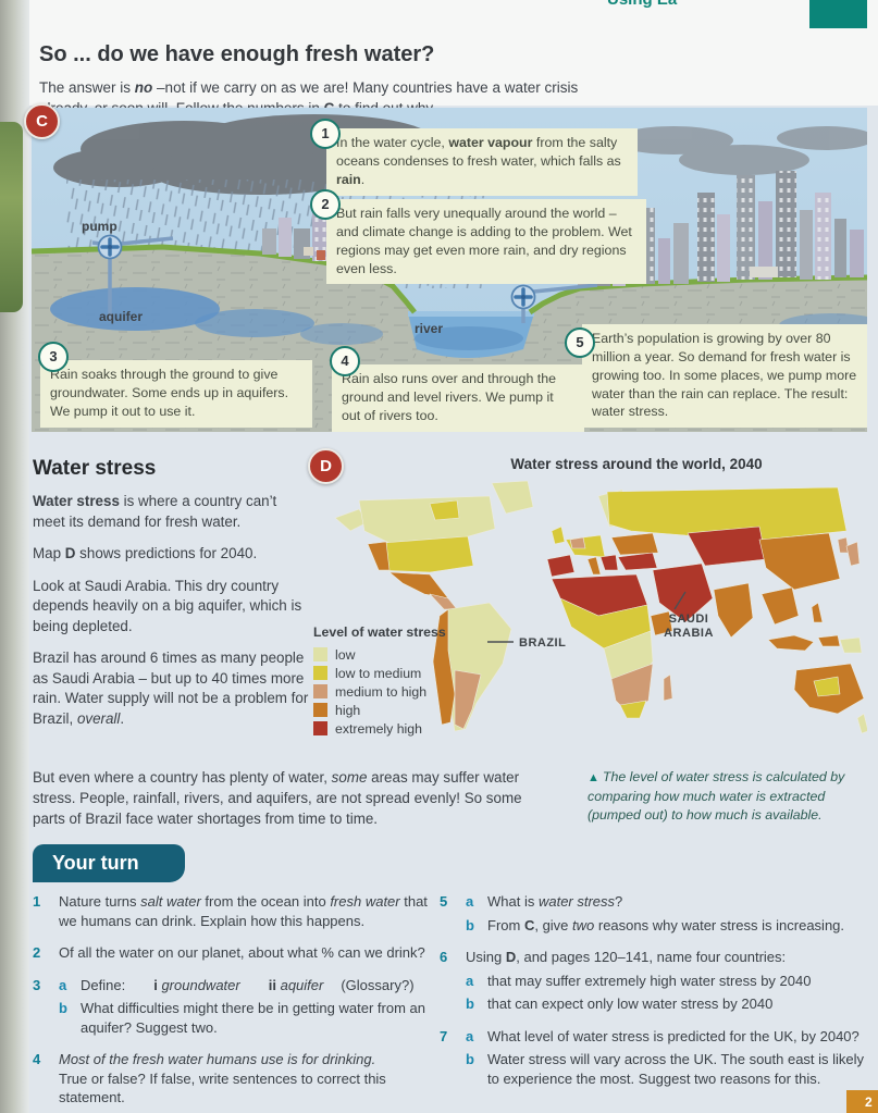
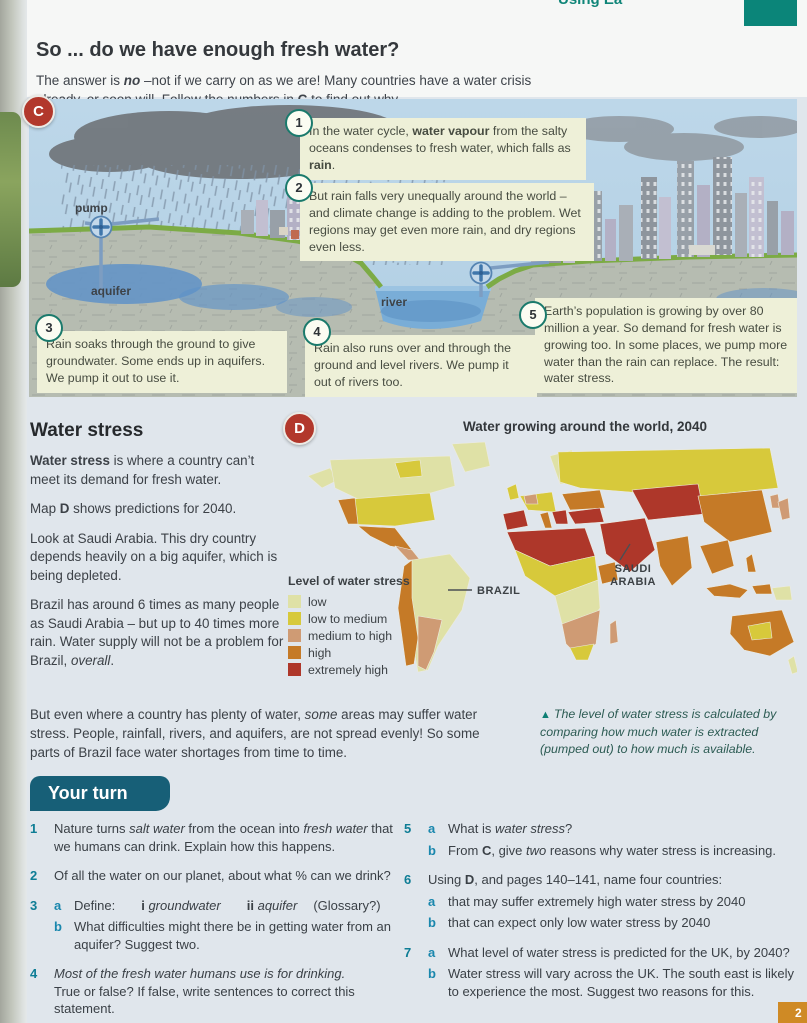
  So ... do we have enough fresh water?
  pump
  aquifer
  river
  1
  In the water cycle, water vapour from the salty oceans condenses to fresh water, which falls as rain.
  2
  But rain falls very unequally around the world – and climate change is adding to the problem. Wet regions may get even more rain, and dry regions even less.
  3
  Rain soaks through the ground to give groundwater. Some ends up in aquifers. We pump it out to use it.
  4
  Rain also runs over and through the ground and level rivers. We pump it out of rivers too.
  5
  Earth’s population is growing by over 80 million a year. So demand for fresh water is growing too. In some places, we pump more water than the rain can replace. The result: water stress.
  C
  Water stress
  Water stress is where a country can’t meet its demand for fresh water.
  Map D shows predictions for 2040.
  Look at Saudi Arabia. This dry country depends heavily on a big aquifer, which is being depleted.
  Brazil has around 6 times as many people as Saudi Arabia – but up to 40 times more rain. Water supply will not be a problem for Brazil, overall.
  D
- Water stress around the world, 2040
+ Water growing around the world, 2040
  BRAZIL
  SAUDI
  ARABIA
  Level of water stress
  low
  low to medium
  medium to high
  high
  extremely high
  But even where a country has plenty of water, some areas may suffer water stress. People, rainfall, rivers, and aquifers, are not spread evenly! So some parts of Brazil face water shortages from time to time.
  ▲ The level of water stress is calculated by comparing how much water is extracted (pumped out) to how much is available.
  Your turn
  1
  Nature turns salt water from the ocean into fresh water that we humans can drink. Explain how this happens.
  2
  Of all the water on our planet, about what % can we drink?
  3
  a
  Define: i groundwater ii aquifer (Glossary?)
  b
  What difficulties might there be in getting water from an aquifer? Suggest two.
  4
  Most of the fresh water humans use is for drinking.
  True or false? If false, write sentences to correct this statement.
  5
  a
  What is water stress?
  b
  From C, give two reasons why water stress is increasing.
  6
- Using D, and pages 120–141, name four countries:
+ Using D, and pages 140–141, name four countries:
  a
  that may suffer extremely high water stress by 2040
  b
  that can expect only low water stress by 2040
  7
  a
  What level of water stress is predicted for the UK, by 2040?
  b
  Water stress will vary across the UK. The south east is likely to experience the most. Suggest two reasons for this.
  2
